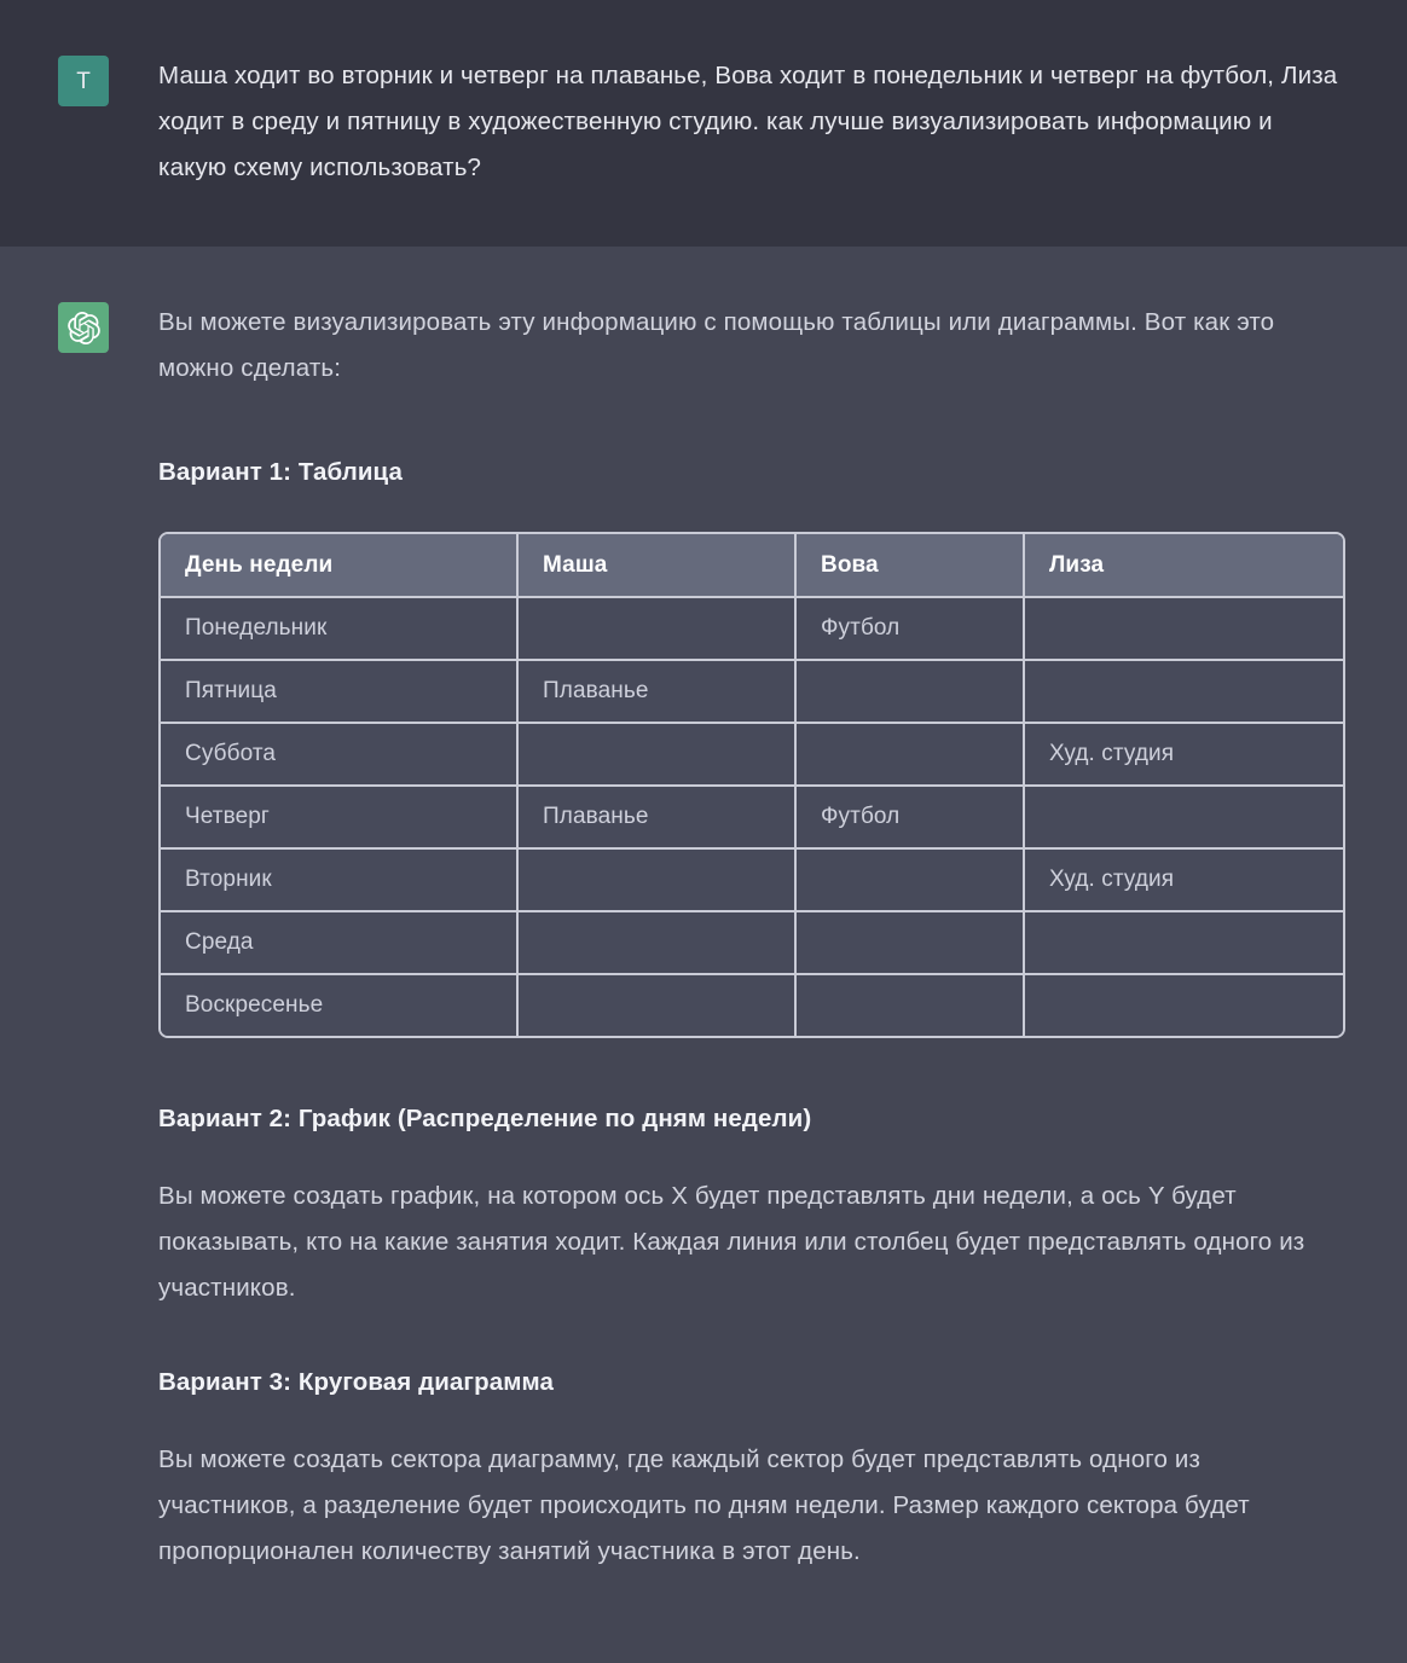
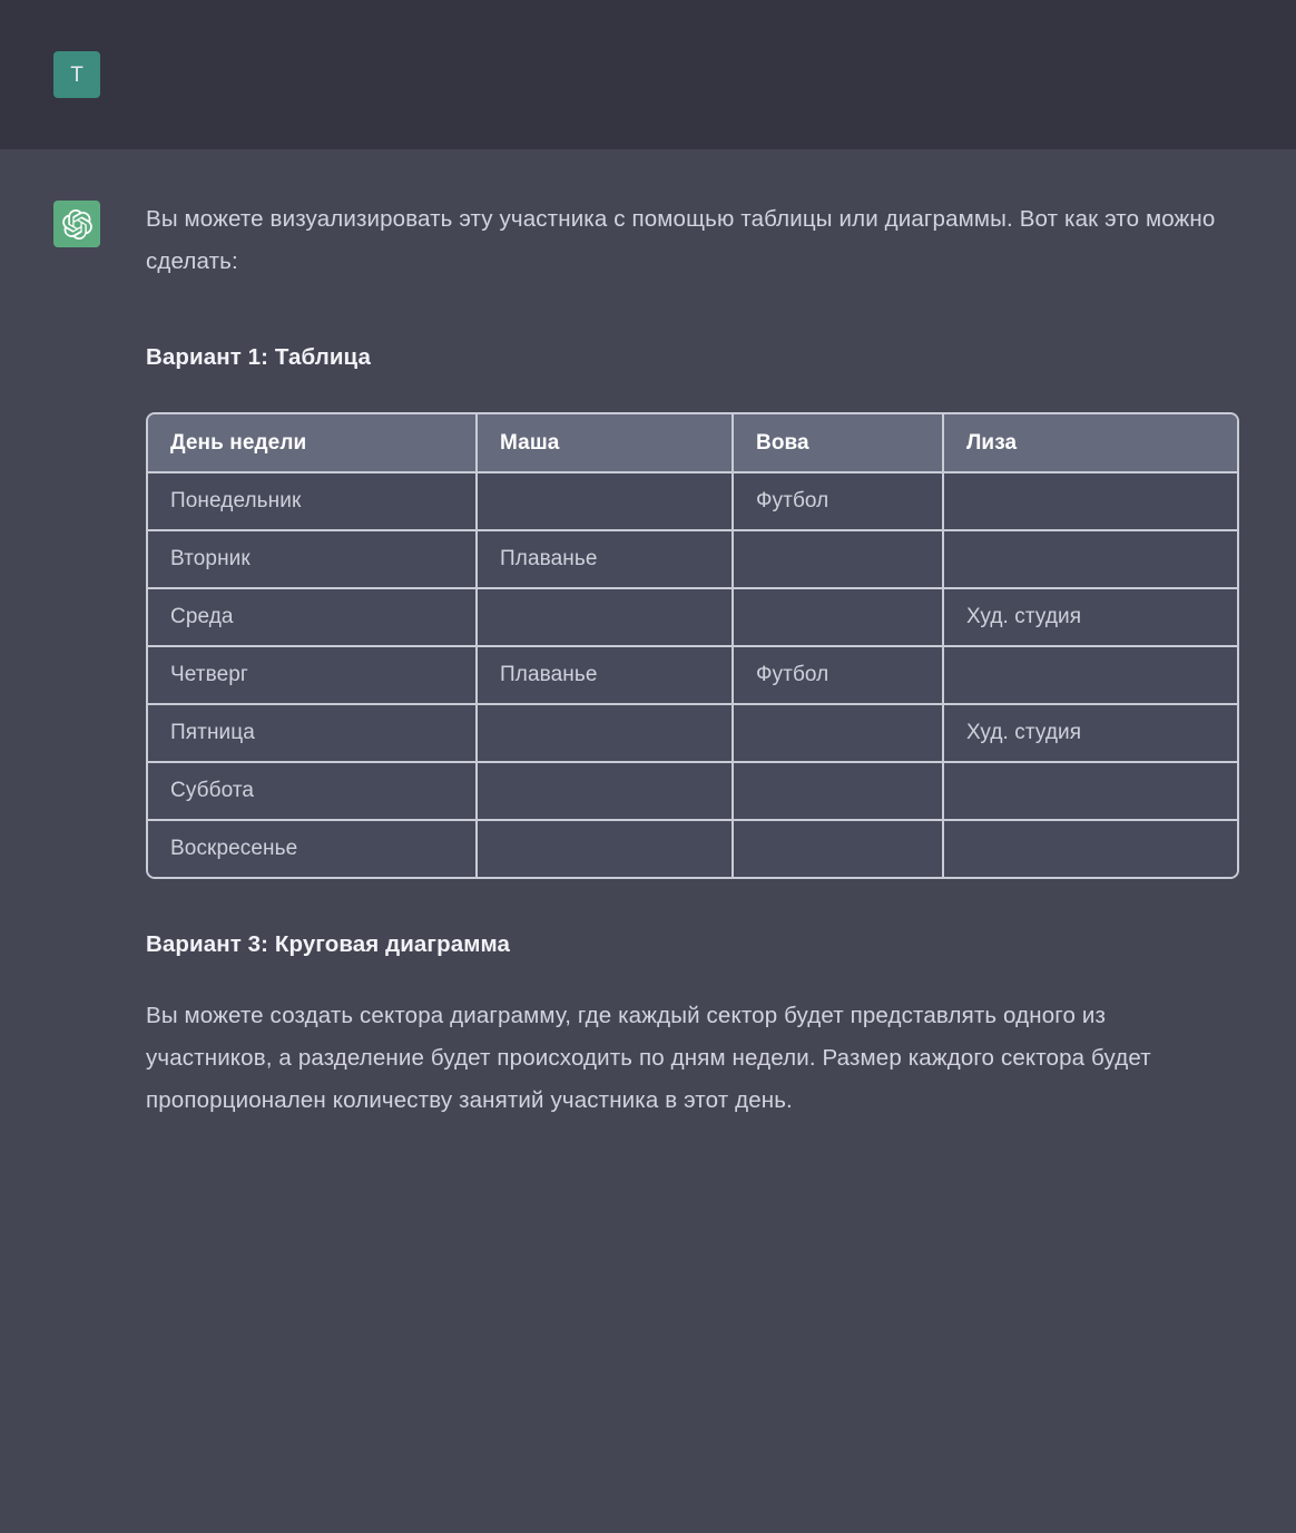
  T
- Маша ходит во вторник и четверг на плаванье, Вова ходит в понедельник и четверг на футбол, Лиза ходит в среду и пятницу в художественную студию. как лучше визуализировать информацию и какую схему использовать?
- Вы можете визуализировать эту информацию с помощью таблицы или диаграммы. Вот как это можно сделать:
+ Вы можете визуализировать эту участника с помощью таблицы или диаграммы. Вот как это можно сделать:
  Вариант 1: Таблица
  День недели	Маша	Вова	Лиза
  Понедельник		Футбол
- Пятница	Плаванье
+ Вторник	Плаванье
- Суббота			Худ. студия
+ Среда			Худ. студия
  Четверг	Плаванье	Футбол
- Вторник			Худ. студия
+ Пятница			Худ. студия
- Среда
+ Суббота
  Воскресенье
- Вариант 2: График (Распределение по дням недели)
- Вы можете создать график, на котором ось X будет представлять дни недели, а ось Y будет показывать, кто на какие занятия ходит. Каждая линия или столбец будет представлять одного из участников.
  Вариант 3: Круговая диаграмма
  Вы можете создать сектора диаграмму, где каждый сектор будет представлять одного из участников, а разделение будет происходить по дням недели. Размер каждого сектора будет пропорционален количеству занятий участника в этот день.
